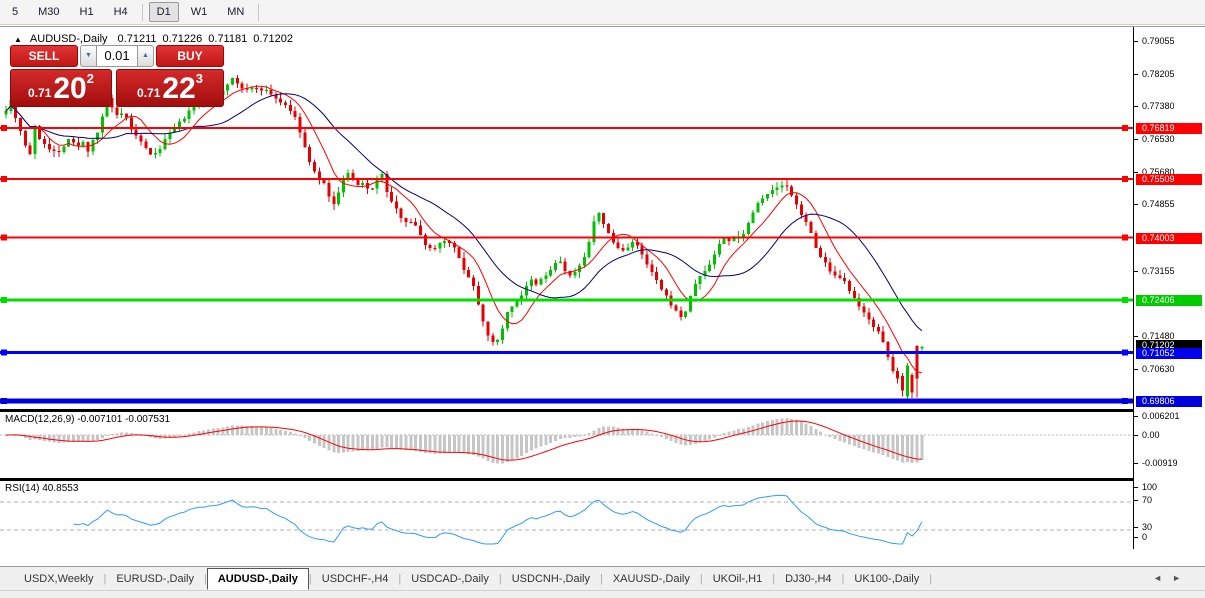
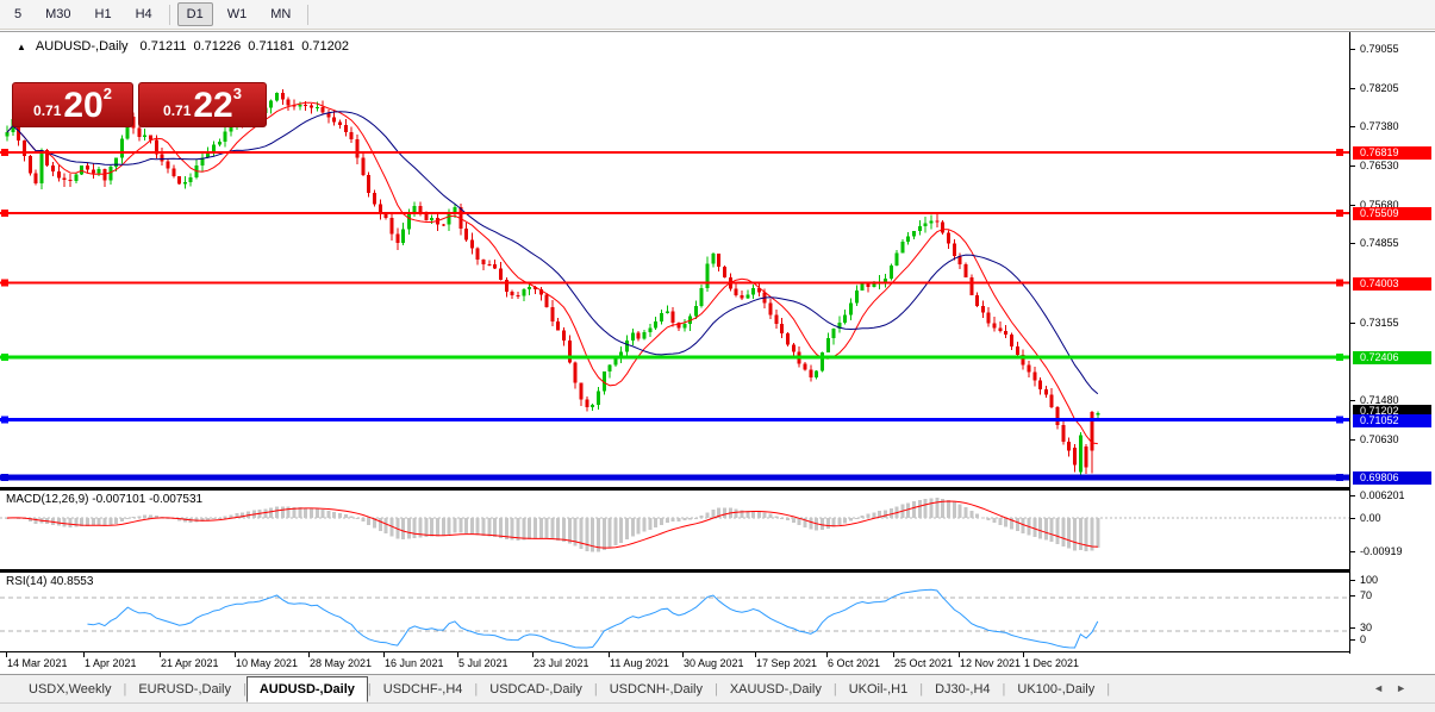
  5
  M30
  H1
  H4
  D1
  W1
  MN
  ▲
  AUDUSD-,Daily
  0.71211
  0.71226
  0.71181
  0.71202
- SELL
- 0.01
- BUY
  0.71
  20
  2
  0.71
  22
  3
  MACD(12,26,9) -0.007101 -0.007531
  RSI(14) 40.8553
  0.79055
  0.78205
  0.77380
  0.76530
  0.75680
  0.74855
  0.73155
  0.71480
  0.70630
  0.006201
  0.00
  -0.00919
  100
  70
  30
  0
  0.71202
  0.76819
  0.75509
  0.74003
  0.72406
  0.71052
  0.69806
+ 14 Mar 2021
+ 1 Apr 2021
+ 21 Apr 2021
+ 10 May 2021
+ 28 May 2021
+ 16 Jun 2021
+ 5 Jul 2021
+ 23 Jul 2021
+ 11 Aug 2021
+ 30 Aug 2021
+ 17 Sep 2021
+ 6 Oct 2021
+ 25 Oct 2021
+ 12 Nov 2021
+ 1 Dec 2021
  USDX,Weekly
  |
  EURUSD-,Daily
  |
  AUDUSD-,Daily
  |
  USDCHF-,H4
  |
  USDCAD-,Daily
  |
  USDCNH-,Daily
  |
  XAUUSD-,Daily
  |
  UKOil-,H1
  |
  DJ30-,H4
  |
  UK100-,Daily
  |
  ◄►
